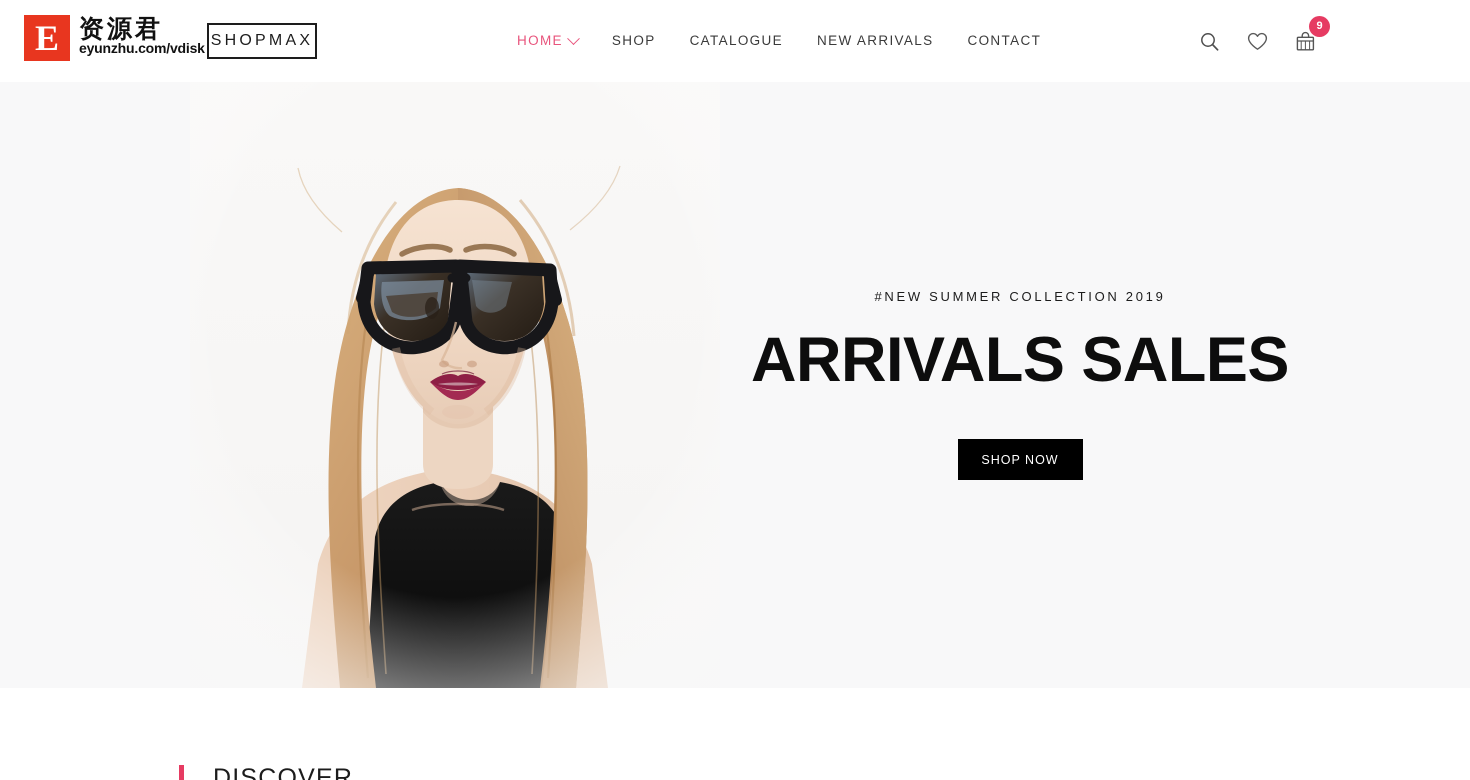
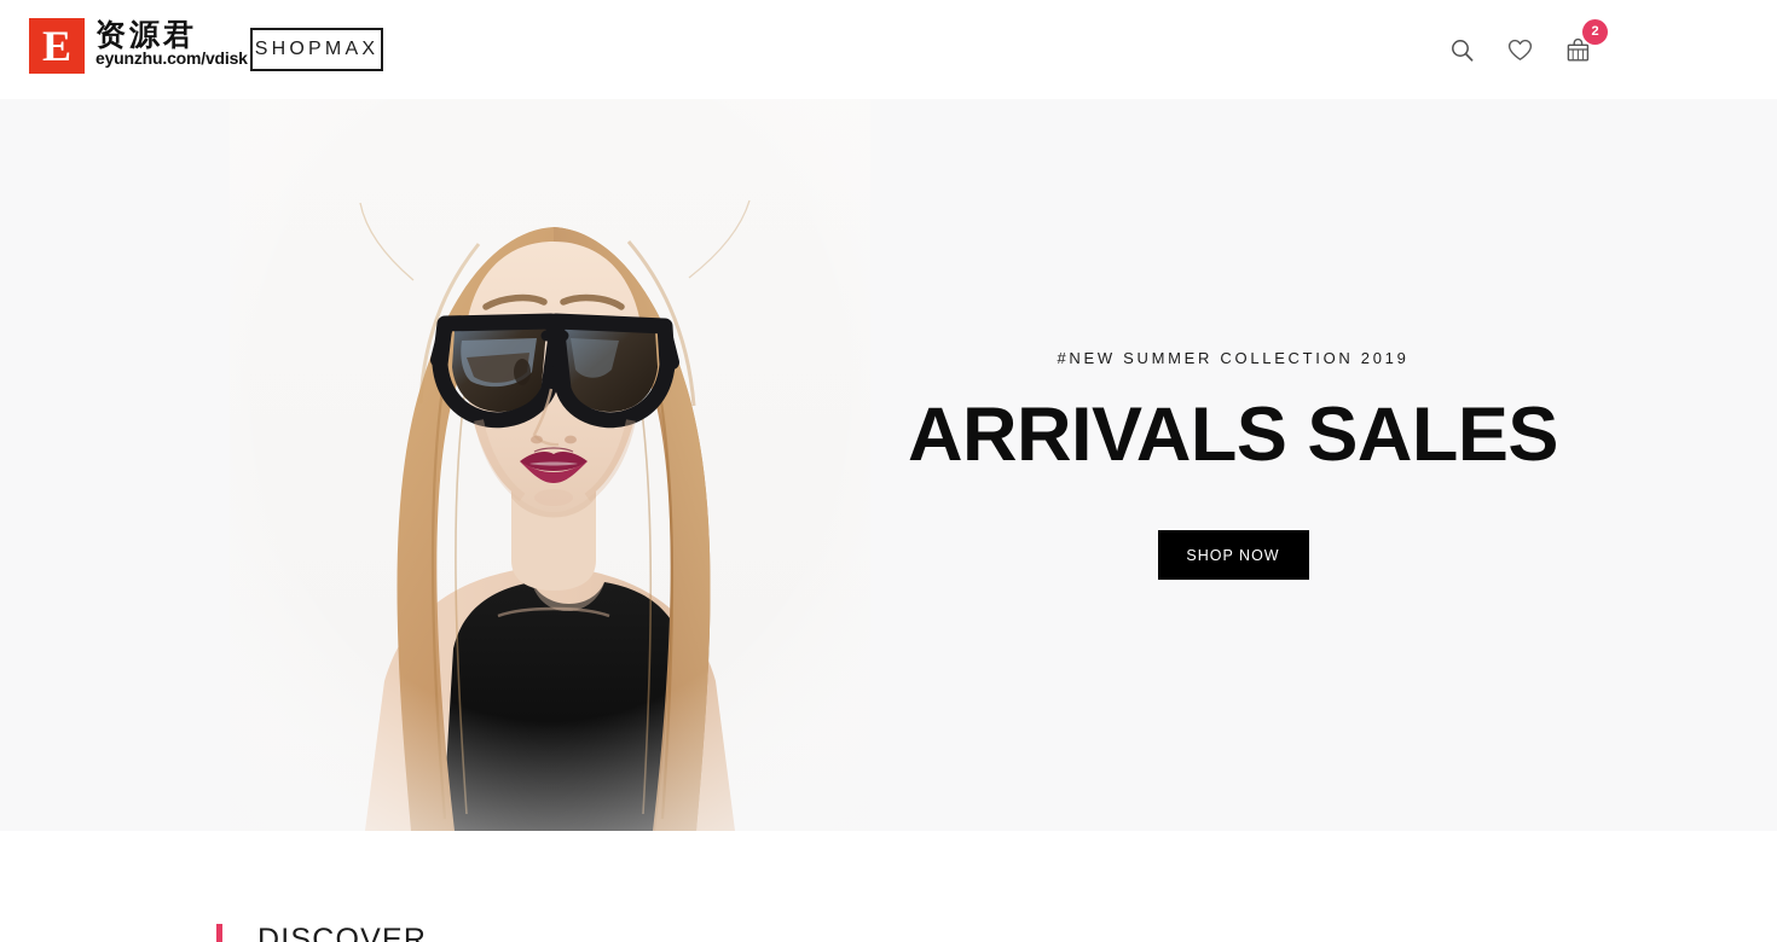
  SHOPMAX
- HOME
- SHOP
- CATALOGUE
- NEW ARRIVALS
- CONTACT
- 9
+ 2
  #NEW SUMMER COLLECTION 2019
  ARRIVALS SALES
  SHOP NOW
  DISCOVER
  E
  资源君
  eyunzhu.com/vdisk
